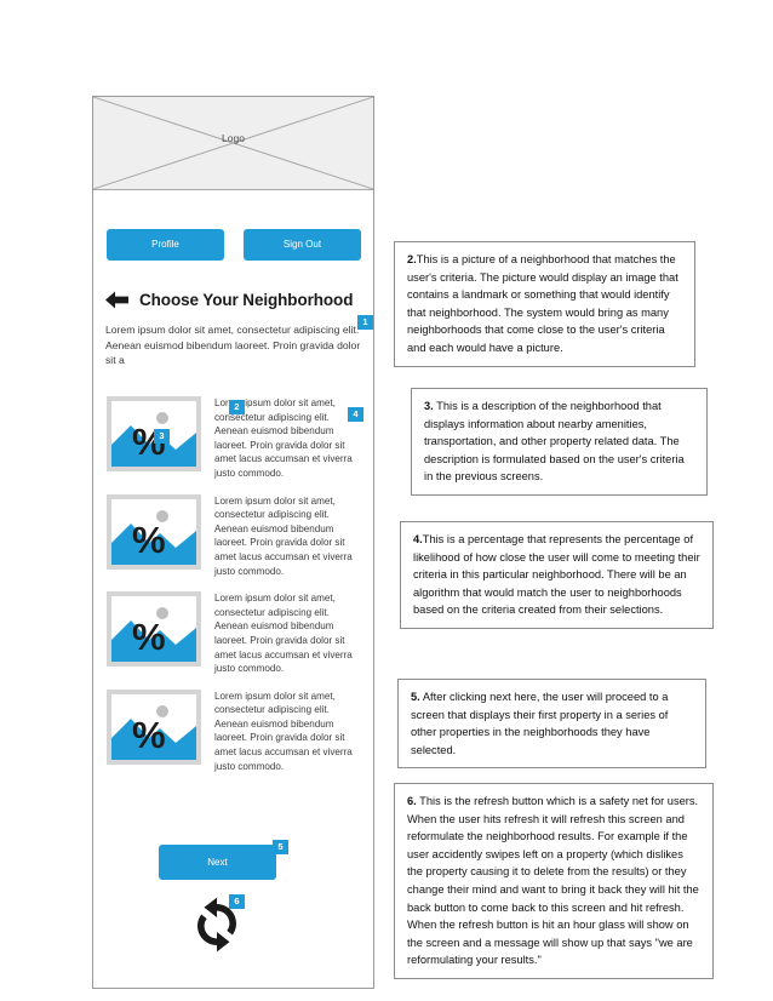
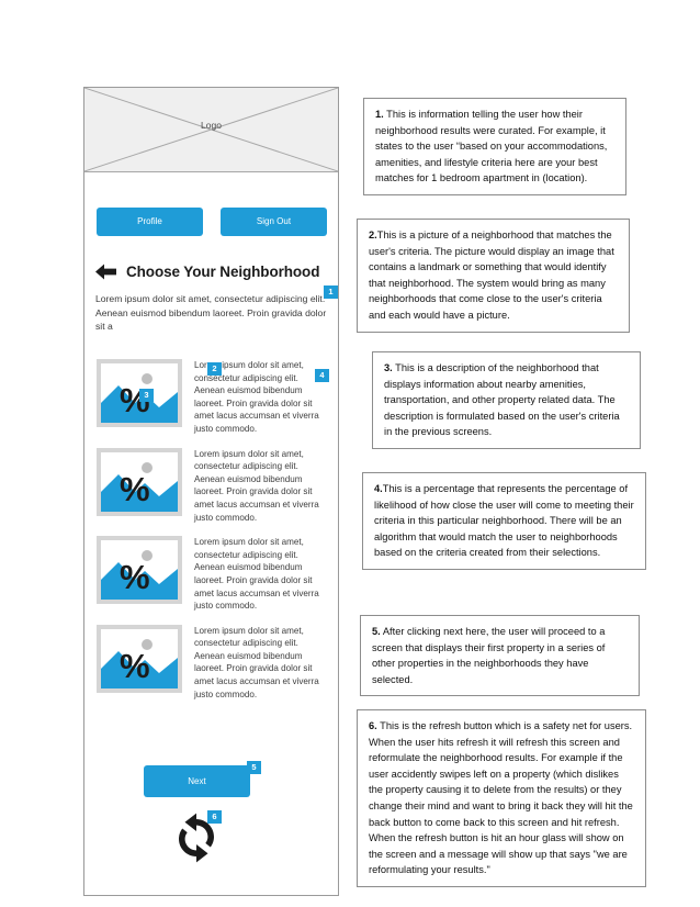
  Logo
  Profile
  Sign Out
  Choose Your Neighborhood
  Lorem ipsum dolor sit amet, consectetur adipiscing elit. Aenean euismod bibendum laoreet. Proin gravida dolor sit a
  %
  Lor ipsum dolor sit amet, consectetur adipiscing elit. Aenean euismod bibendum laoreet. Proin gravida dolor sit amet lacus accumsan et viverra justo commodo.
  %
  Lorem ipsum dolor sit amet, consectetur adipiscing elit. Aenean euismod bibendum laoreet. Proin gravida dolor sit amet lacus accumsan et viverra justo commodo.
  %
  Lorem ipsum dolor sit amet, consectetur adipiscing elit. Aenean euismod bibendum laoreet. Proin gravida dolor sit amet lacus accumsan et viverra justo commodo.
  %
  Lorem ipsum dolor sit amet, consectetur adipiscing elit. Aenean euismod bibendum laoreet. Proin gravida dolor sit amet lacus accumsan et viverra justo commodo.
  Next
  1
  2
  3
  4
  5
  6
+ 1. This is information telling the user how their neighborhood results were curated. For example, it states to the user “based on your accommodations, amenities, and lifestyle criteria here are your best matches for 1 bedroom apartment in (location).
  2.This is a picture of a neighborhood that matches the user's criteria. The picture would display an image that contains a landmark or something that would identify that neighborhood. The system would bring as many neighborhoods that come close to the user's criteria and each would have a picture.
  3. This is a description of the neighborhood that displays information about nearby amenities, transportation, and other property related data. The description is formulated based on the user's criteria in the previous screens.
  4.This is a percentage that represents the percentage of likelihood of how close the user will come to meeting their criteria in this particular neighborhood. There will be an algorithm that would match the user to neighborhoods based on the criteria created from their selections.
  5. After clicking next here, the user will proceed to a screen that displays their first property in a series of other properties in the neighborhoods they have selected.
  6. This is the refresh button which is a safety net for users. When the user hits refresh it will refresh this screen and reformulate the neighborhood results. For example if the user accidently swipes left on a property (which dislikes the property causing it to delete from the results) or they change their mind and want to bring it back they will hit the back button to come back to this screen and hit refresh. When the refresh button is hit an hour glass will show on the screen and a message will show up that says "we are reformulating your results."
